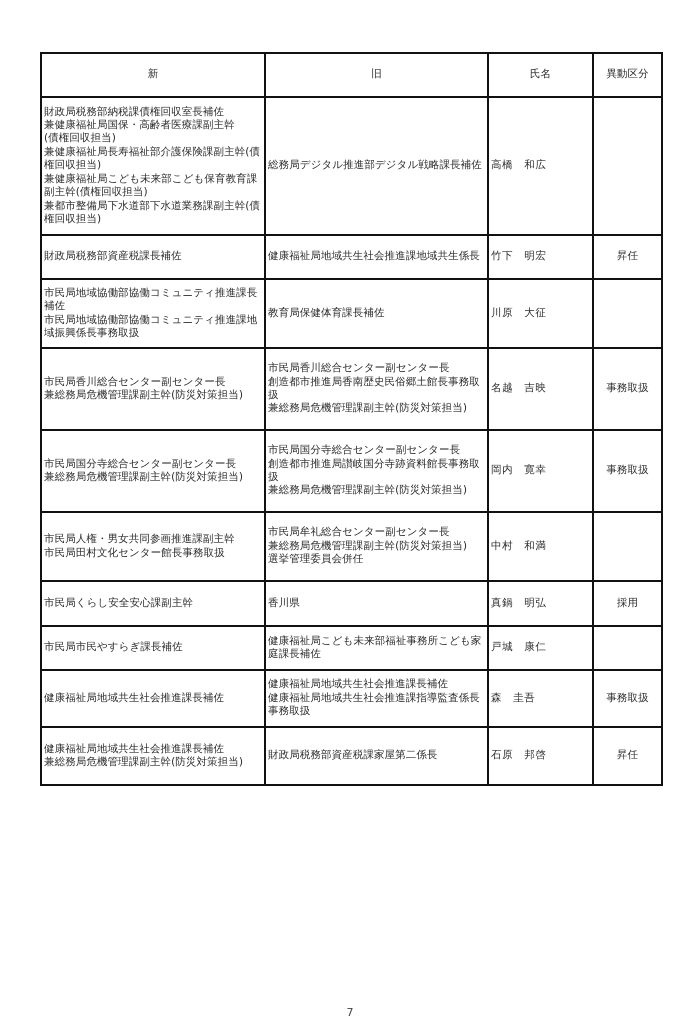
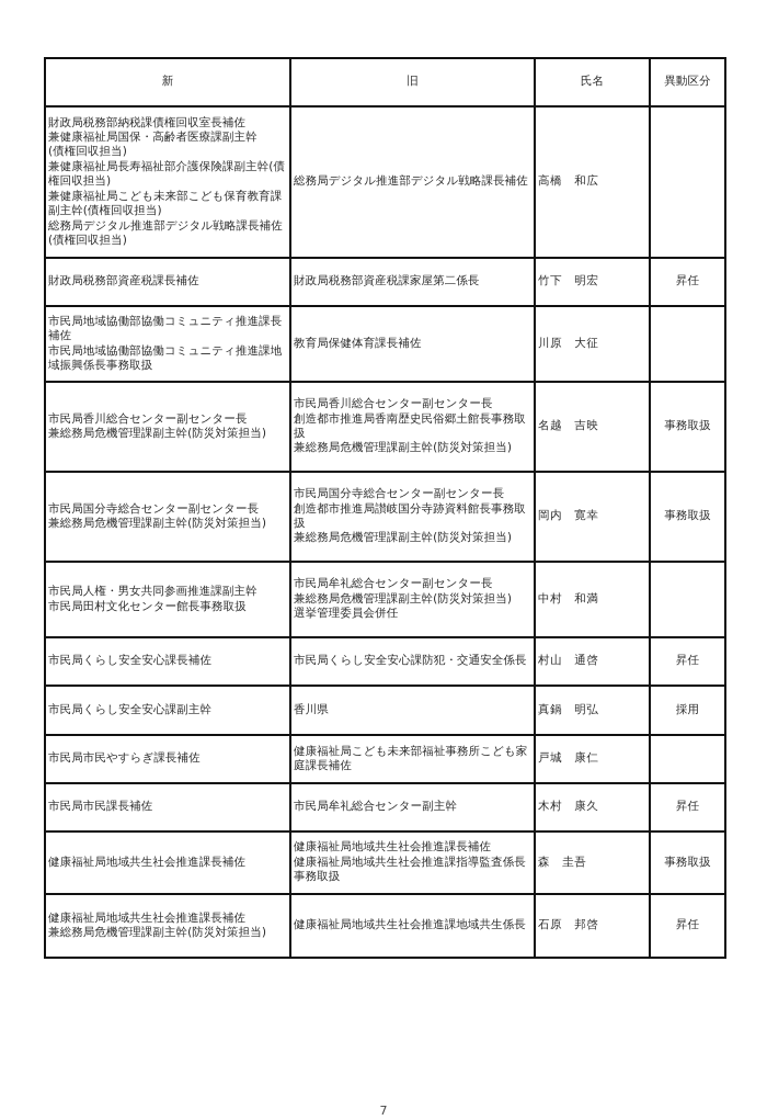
  新	旧	氏名	異動区分
- 財政局税務部納税課債権回収室長補佐 兼健康福祉局国保・高齢者医療課副主幹 (債権回収担当) 兼健康福祉局長寿福祉部介護保険課副主幹(債権回収担当) 兼健康福祉局こども未来部こども保育教育課副主幹(債権回収担当) 兼都市整備局下水道部下水道業務課副主幹(債権回収担当)	総務局デジタル推進部デジタル戦略課長補佐	高橋 和広
+ 財政局税務部納税課債権回収室長補佐 兼健康福祉局国保・高齢者医療課副主幹 (債権回収担当) 兼健康福祉局長寿福祉部介護保険課副主幹(債権回収担当) 兼健康福祉局こども未来部こども保育教育課副主幹(債権回収担当) 総務局デジタル推進部デジタル戦略課長補佐(債権回収担当)	総務局デジタル推進部デジタル戦略課長補佐	高橋 和広
- 財政局税務部資産税課長補佐	健康福祉局地域共生社会推進課地域共生係長	竹下 明宏	昇任
+ 財政局税務部資産税課長補佐	財政局税務部資産税課家屋第二係長	竹下 明宏	昇任
  市民局地域協働部協働コミュニティ推進課長補佐 市民局地域協働部協働コミュニティ推進課地域振興係長事務取扱	教育局保健体育課長補佐	川原 大征
  市民局香川総合センター副センター長 兼総務局危機管理課副主幹(防災対策担当)	市民局香川総合センター副センター長 創造都市推進局香南歴史民俗郷土館長事務取扱 兼総務局危機管理課副主幹(防災対策担当)	名越 吉映	事務取扱
  市民局国分寺総合センター副センター長 兼総務局危機管理課副主幹(防災対策担当)	市民局国分寺総合センター副センター長 創造都市推進局讃岐国分寺跡資料館長事務取扱 兼総務局危機管理課副主幹(防災対策担当)	岡内 寛幸	事務取扱
  市民局人権・男女共同参画推進課副主幹 市民局田村文化センター館長事務取扱	市民局牟礼総合センター副センター長 兼総務局危機管理課副主幹(防災対策担当) 選挙管理委員会併任	中村 和満
+ 市民局くらし安全安心課長補佐	市民局くらし安全安心課防犯・交通安全係長	村山 通啓	昇任
  市民局くらし安全安心課副主幹	香川県	真鍋 明弘	採用
  市民局市民やすらぎ課長補佐	健康福祉局こども未来部福祉事務所こども家庭課長補佐	戸城 康仁
+ 市民局市民課長補佐	市民局牟礼総合センター副主幹	木村 康久	昇任
  健康福祉局地域共生社会推進課長補佐	健康福祉局地域共生社会推進課長補佐 健康福祉局地域共生社会推進課指導監査係長事務取扱	森 圭吾	事務取扱
- 健康福祉局地域共生社会推進課長補佐 兼総務局危機管理課副主幹(防災対策担当)	財政局税務部資産税課家屋第二係長	石原 邦啓	昇任
+ 健康福祉局地域共生社会推進課長補佐 兼総務局危機管理課副主幹(防災対策担当)	健康福祉局地域共生社会推進課地域共生係長	石原 邦啓	昇任
  7
